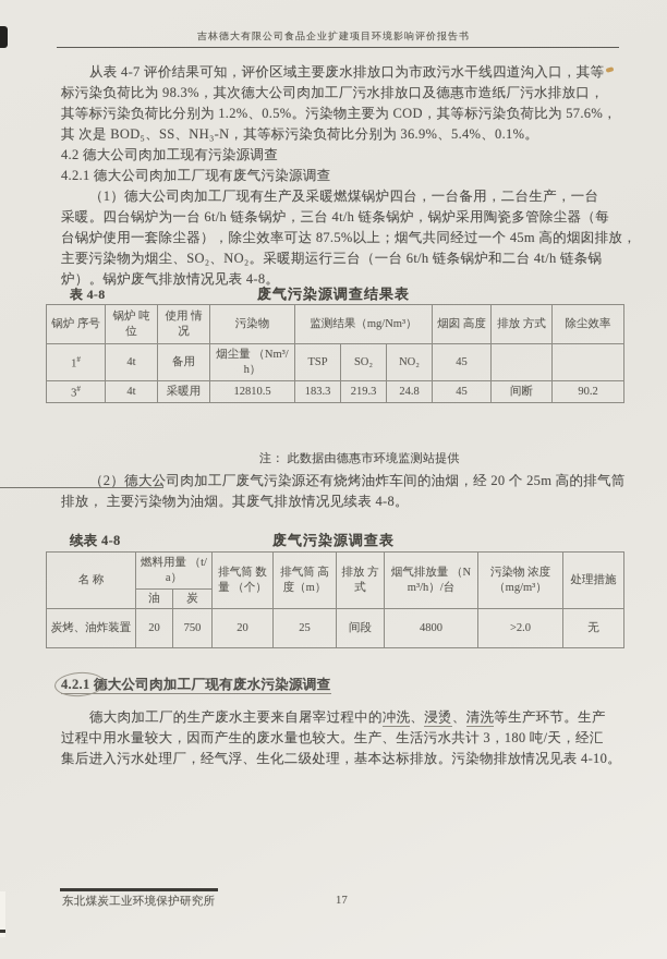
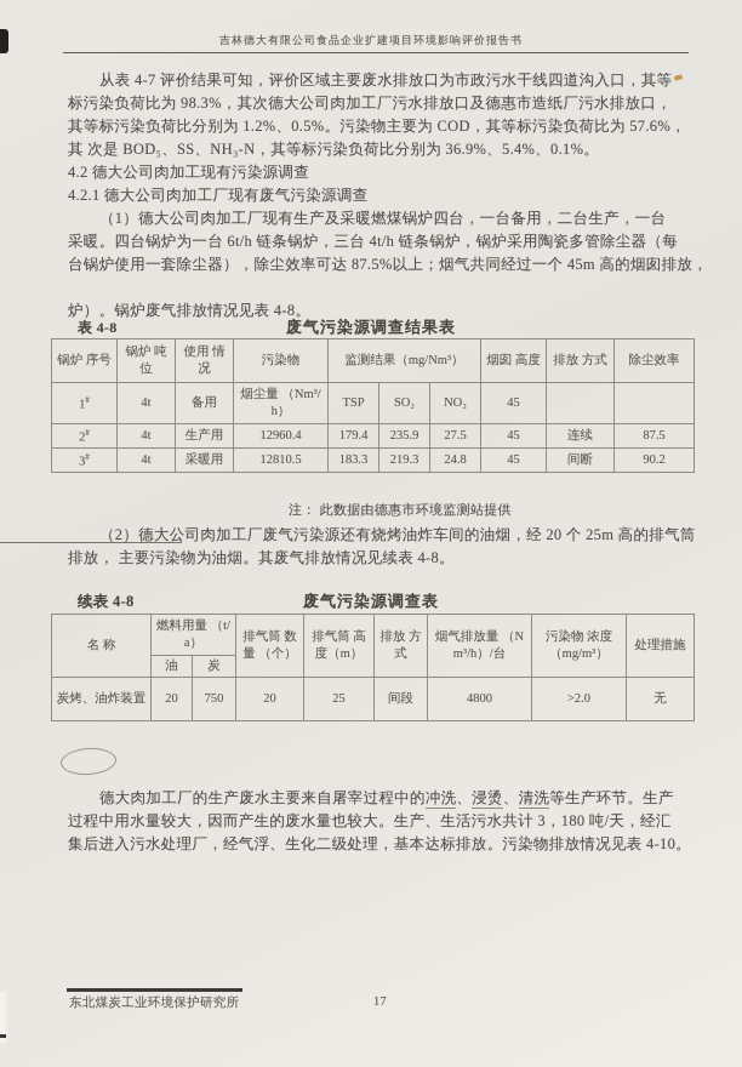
  吉林德大有限公司食品企业扩建项目环境影响评价报告书
  从表 4-7 评价结果可知，评价区域主要废水排放口为市政污水干线四道沟入口，其等
  标污染负荷比为 98.3%，其次德大公司肉加工厂污水排放口及德惠市造纸厂污水排放口，
  其等标污染负荷比分别为 1.2%、0.5%。污染物主要为 COD，其等标污染负荷比为 57.6%，
  其 次是 BOD₅、SS、NH₃-N，其等标污染负荷比分别为 36.9%、5.4%、0.1%。
  4.2 德大公司肉加工现有污染源调查
  4.2.1 德大公司肉加工厂现有废气污染源调查
  （1）德大公司肉加工厂现有生产及采暖燃煤锅炉四台，一台备用，二台生产，一台
  采暖。四台锅炉为一台 6t/h 链条锅炉，三台 4t/h 链条锅炉，锅炉采用陶瓷多管除尘器（每
  台锅炉使用一套除尘器），除尘效率可达 87.5%以上；烟气共同经过一个 45m 高的烟囱排放，
- 主要污染物为烟尘、SO₂、NO₂。采暖期运行三台（一台 6t/h 链条锅炉和二台 4t/h 链条锅
  炉）。锅炉废气排放情况见表 4-8。
  表 4-8
  废气污染源调查结果表
  锅炉 序号	锅炉 吨位	使用 情况	污染物	监测结果（mg/Nm³）	烟囱 高度	排放 方式	除尘效率
  1#	4t	备用	烟尘量 （Nm³/h）	TSP	SO₂	NO₂	45
+ 2#	4t	生产用	12960.4	179.4	235.9	27.5	45	连续	87.5
  3#	4t	采暖用	12810.5	183.3	219.3	24.8	45	间断	90.2
  注： 此数据由德惠市环境监测站提供
  （2）德大公司肉加工厂废气污染源还有烧烤油炸车间的油烟，经 20 个 25m 高的排气筒
  排放， 主要污染物为油烟。其废气排放情况见续表 4-8。
  续表 4-8
  废气污染源调查表
  名 称	燃料用量 （t/a）	排气筒 数量 （个）	排气筒 高度（m）	排放 方式	烟气排放量 （Nm³/h）/台	污染物 浓度 （mg/m³）	处理措施
  油	炭
  炭烤、油炸装置	20	750	20	25	间段	4800	>2.0	无
- 4.2.1 德大公司肉加工厂现有废水污染源调查
  德大肉加工厂的生产废水主要来自屠宰过程中的冲洗、浸烫、清洗等生产环节。生产
  过程中用水量较大，因而产生的废水量也较大。生产、生活污水共计 3，180 吨/天，经汇
  集后进入污水处理厂，经气浮、生化二级处理，基本达标排放。污染物排放情况见表 4-10。
  东北煤炭工业环境保护研究所
  17
